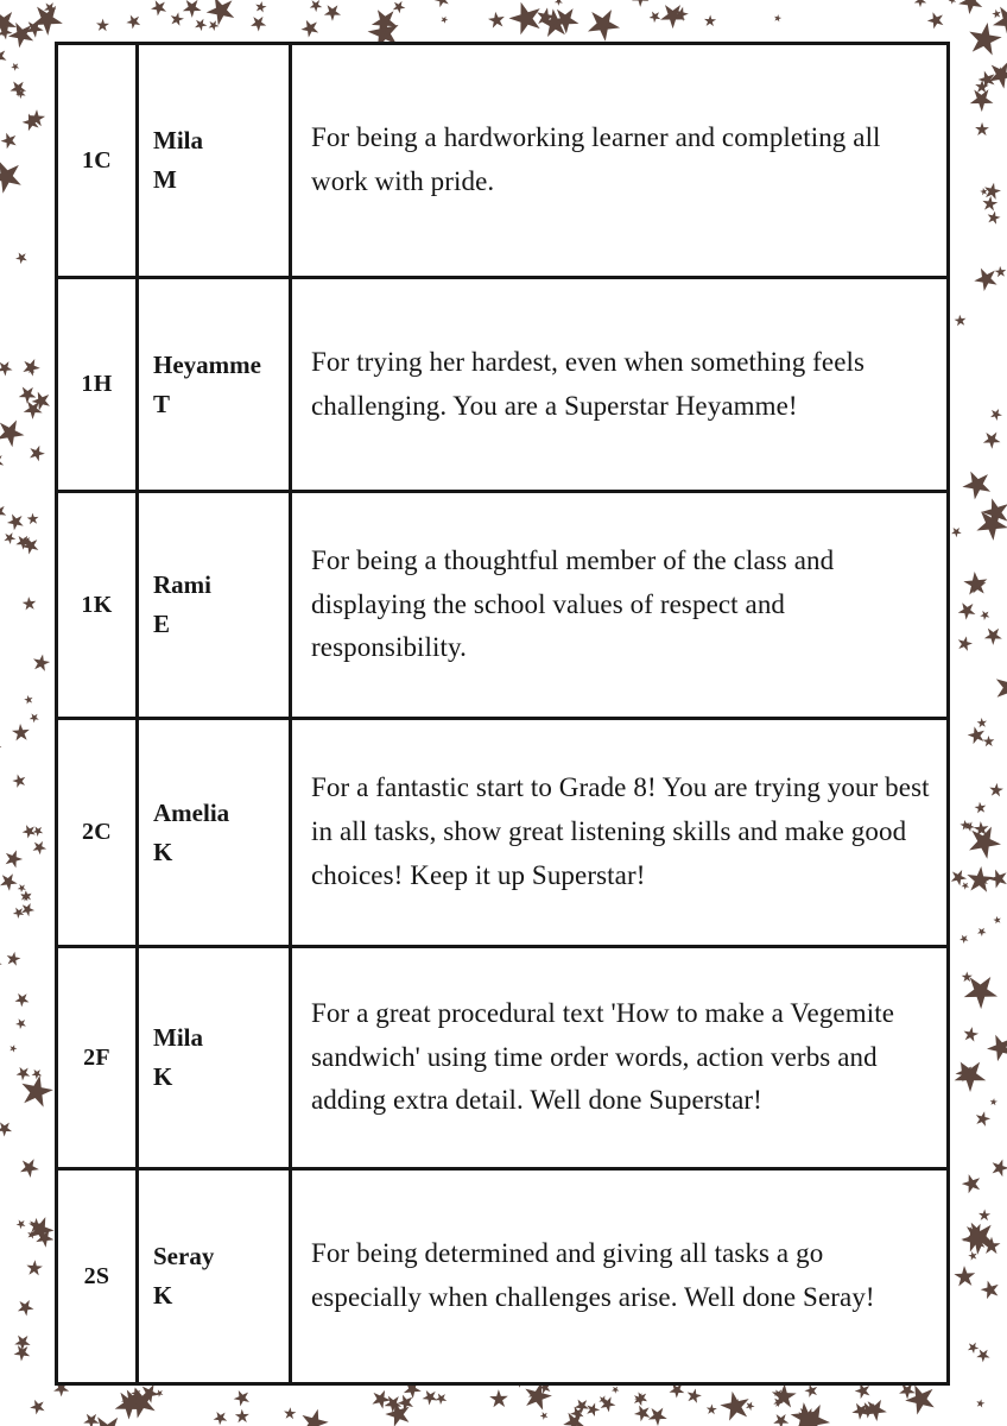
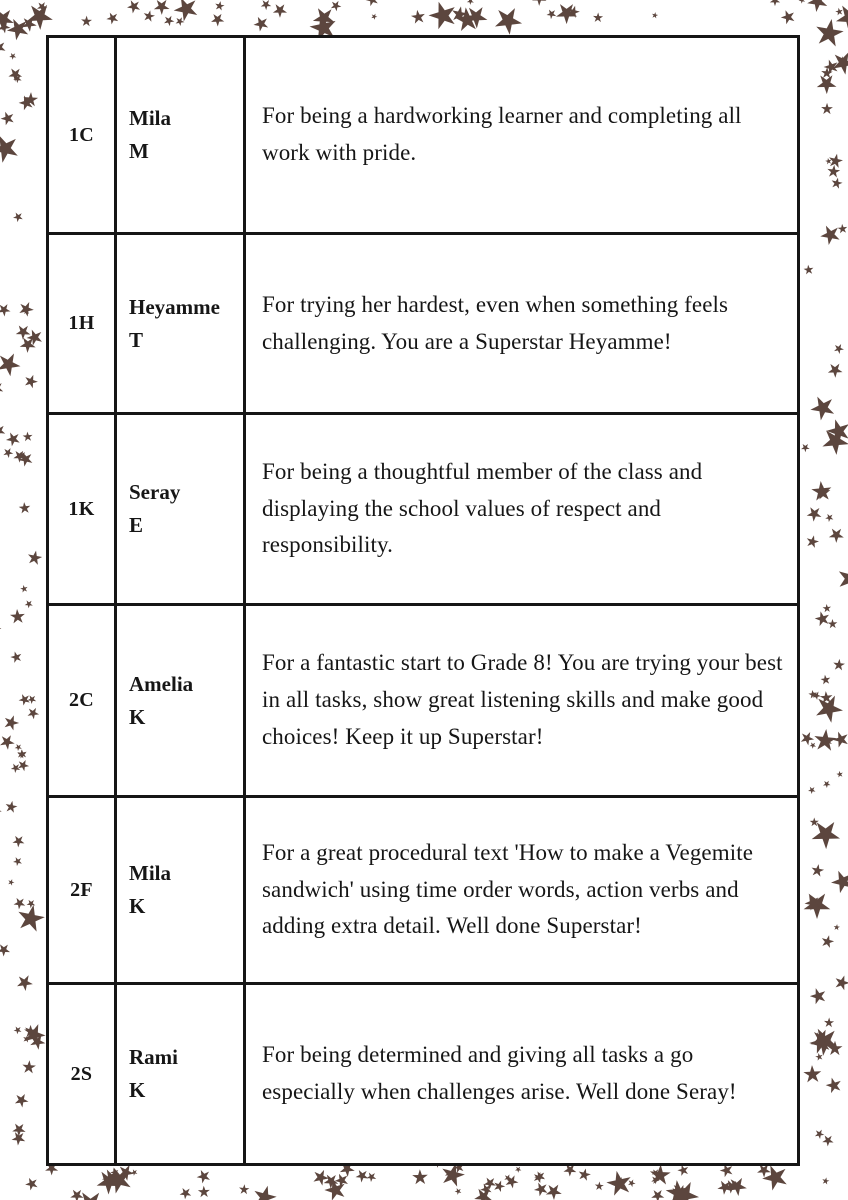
  ★
  ★
  ★
  ★
  ★
  1C	Mila M	For being a hardworking learner and completing all work with pride.
  1H	Heyamme T	For trying her hardest, even when something feels challenging. You are a Superstar Heyamme!
- 1K	Rami E	For being a thoughtful member of the class and displaying the school values of respect and responsibility.
+ 1K	Seray E	For being a thoughtful member of the class and displaying the school values of respect and responsibility.
  2C	Amelia K	For a fantastic start to Grade 8! You are trying your best in all tasks, show great listening skills and make good choices! Keep it up Superstar!
  2F	Mila K	For a great procedural text 'How to make a Vegemite sandwich' using time order words, action verbs and adding extra detail. Well done Superstar!
- 2S	Seray K	For being determined and giving all tasks a go especially when challenges arise. Well done Seray!
+ 2S	Rami K	For being determined and giving all tasks a go especially when challenges arise. Well done Seray!
